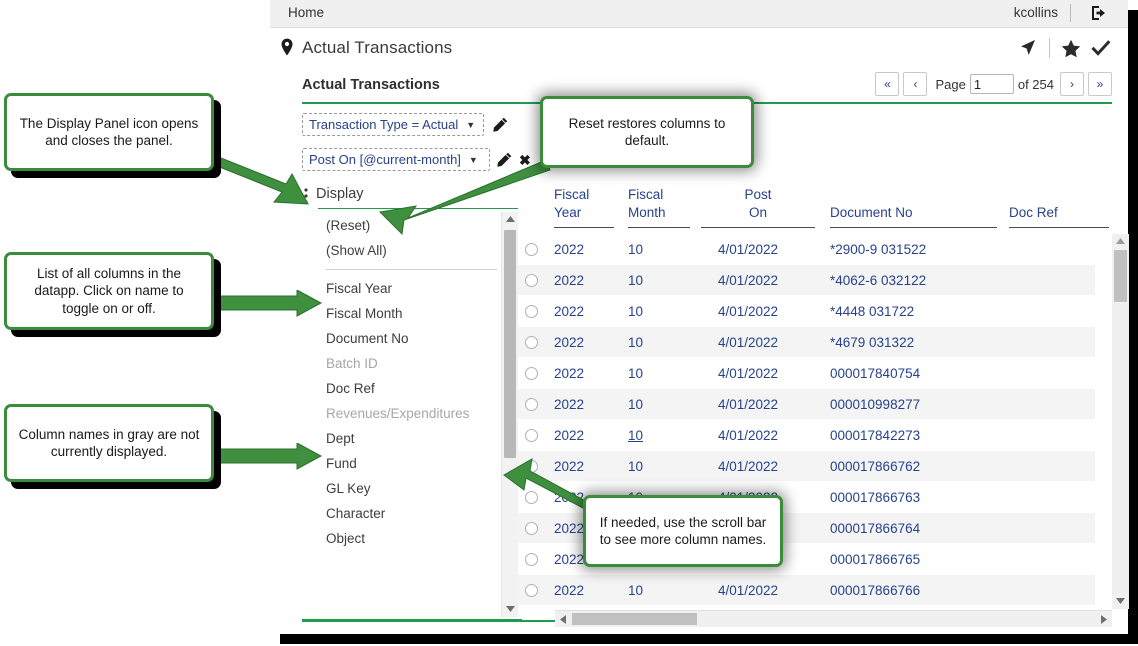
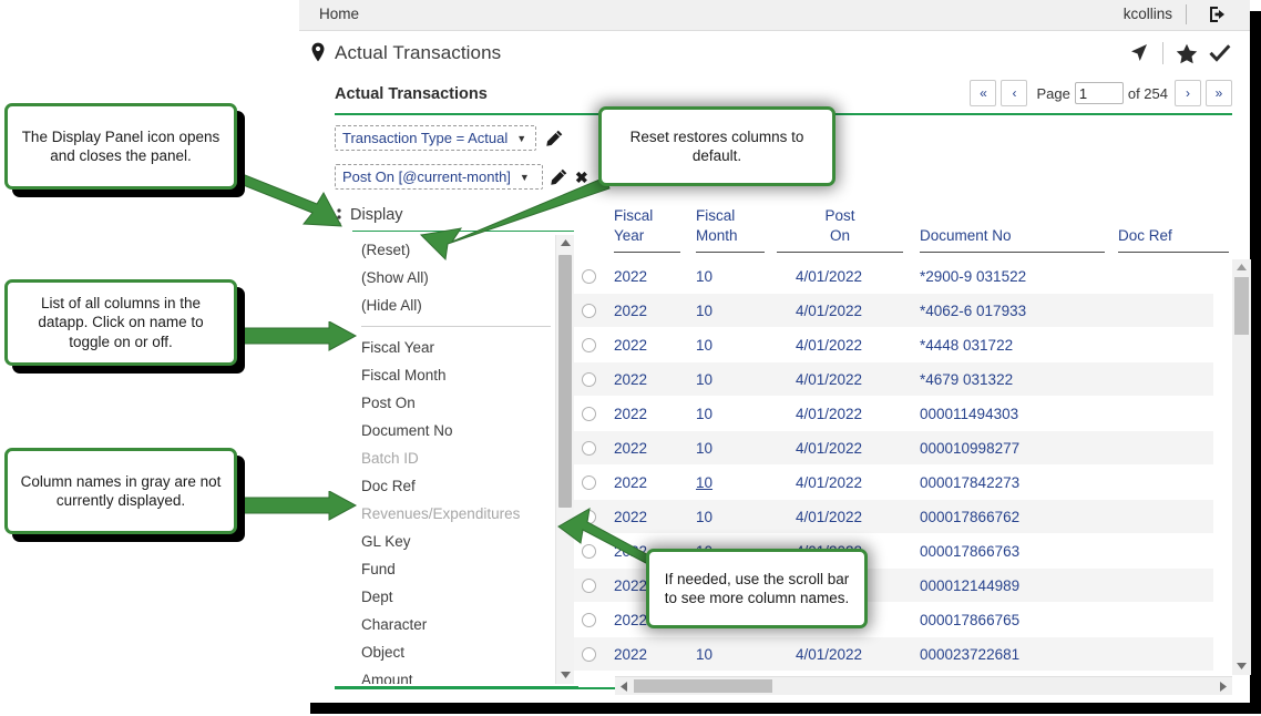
  Home
  kcollins
  Actual Transactions
  Actual Transactions
  «
  ‹
  Page
  1
  of 254
  ›
  »
  Fiscal
  Year
  Fiscal
  Month
  Post
  On
  Document No
  Doc Ref
  2022
  10
  4/01/2022
  *2900-9 031522
  2022
  10
  4/01/2022
- *4062-6 032122
+ *4062-6 017933
  2022
  10
  4/01/2022
  *4448 031722
  2022
  10
  4/01/2022
  *4679 031322
  2022
  10
  4/01/2022
- 000017840754
+ 000011494303
  2022
  10
  4/01/2022
  000010998277
  2022
  10
  4/01/2022
  000017842273
  2022
  10
  4/01/2022
  000017866762
  000017866763
  2022
- 000017866764
+ 000012144989
  2022
  000017866765
  2022
  10
  4/01/2022
- 000017866766
+ 000023722681
  Transaction Type = Actual
  ▼
  Post On [@current-month]
  ▼
  ✖
  Display
  (Reset)
  (Show All)
+ (Hide All)
  Fiscal Year
  Fiscal Month
+ Post On
  Document No
  Batch ID
  Doc Ref
  Revenues/Expenditures
- Dept
+ GL Key
  Fund
- GL Key
+ Dept
  Character
  Object
+ Amount
  The Display Panel icon opens and closes the panel.
  List of all columns in the datapp. Click on name to toggle on or off.
  Column names in gray are not currently displayed.
  Reset restores columns to default.
  If needed, use the scroll bar to see more column names.
